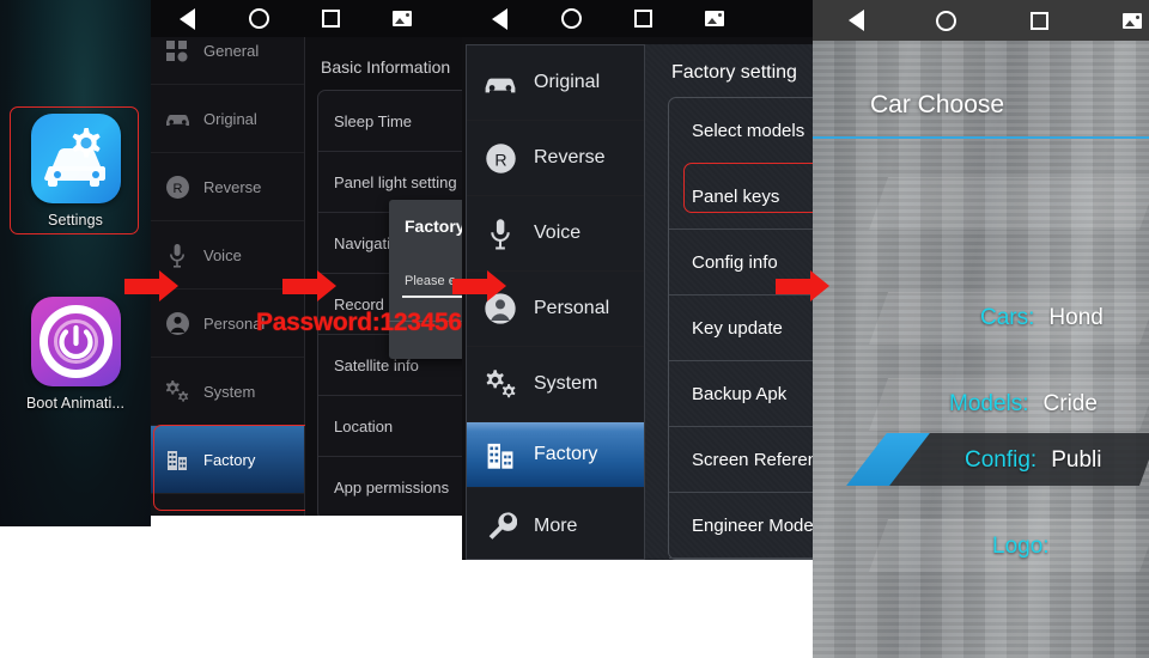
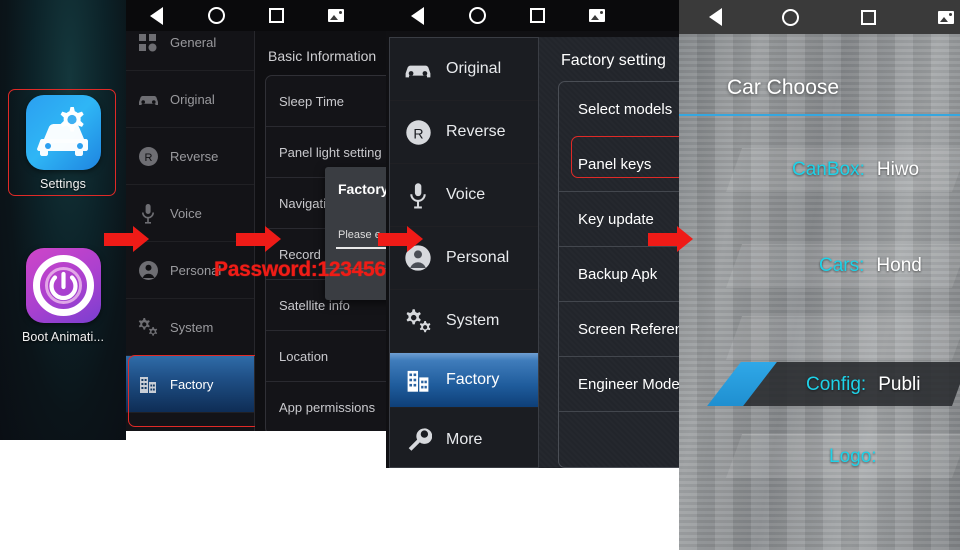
  Settings
  Boot Animati...
  General
  Original
  R
  Reverse
  Voice
  Personal
  System
  Factory
  Basic Information
  Sleep Time
  Panel light setting
  Navigat
  Record
  Satellite info
  Location
  App permissions
  Factory
  Please
  Password:123456
  Original
  R
  Reverse
  Voice
  Personal
  System
  Factory
  More
  Factory setting
  Select models
  Panel keys
- Config info
  Key update
  Backup Apk
  Screen Refere
  Engineer Mode
  Car Choose
+ CanBox:
+ Hiwo
  Cars:
  Hond
- Models:
- Cride
  Config:
  Publi
  Logo:
